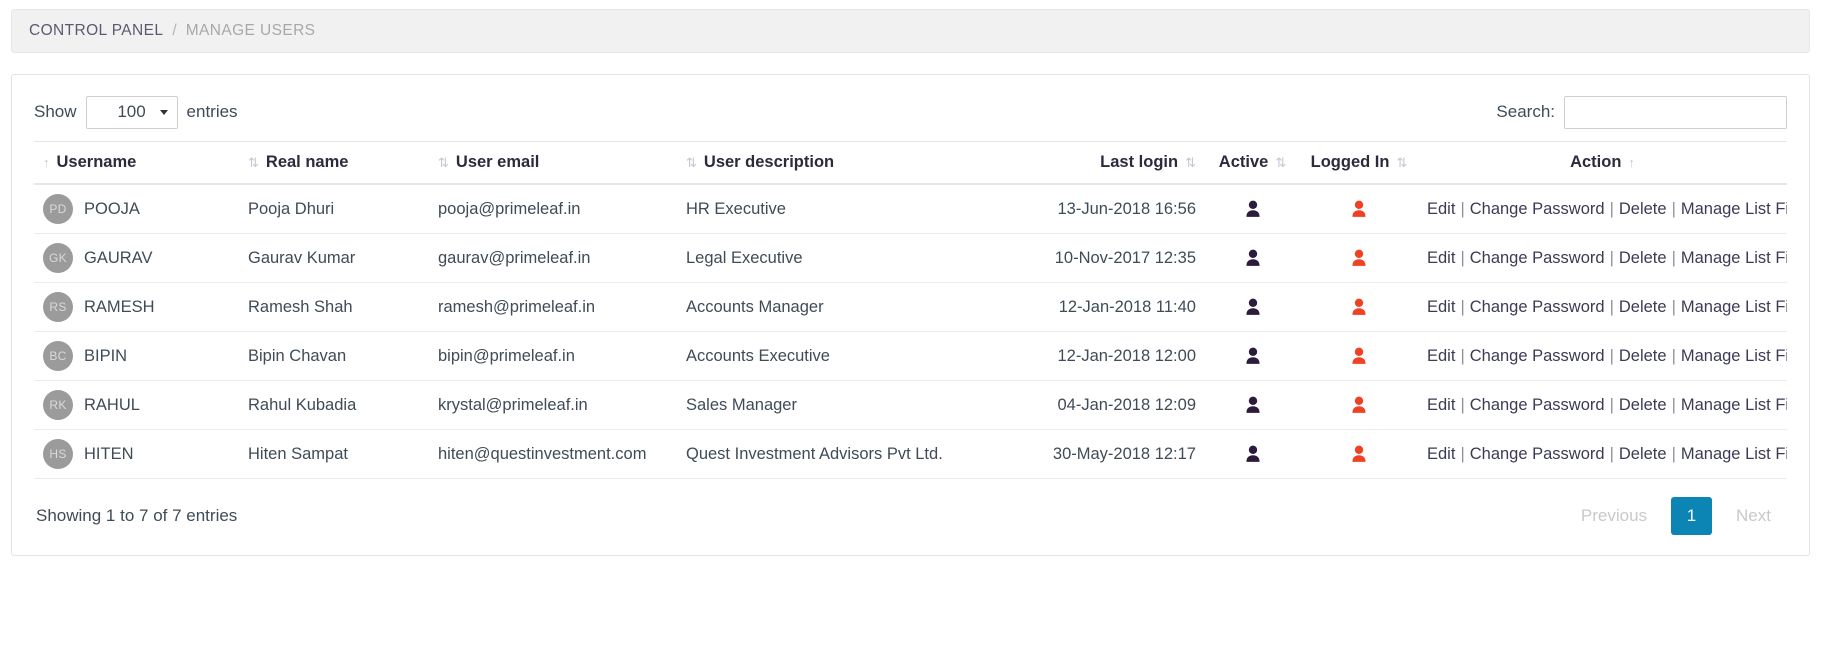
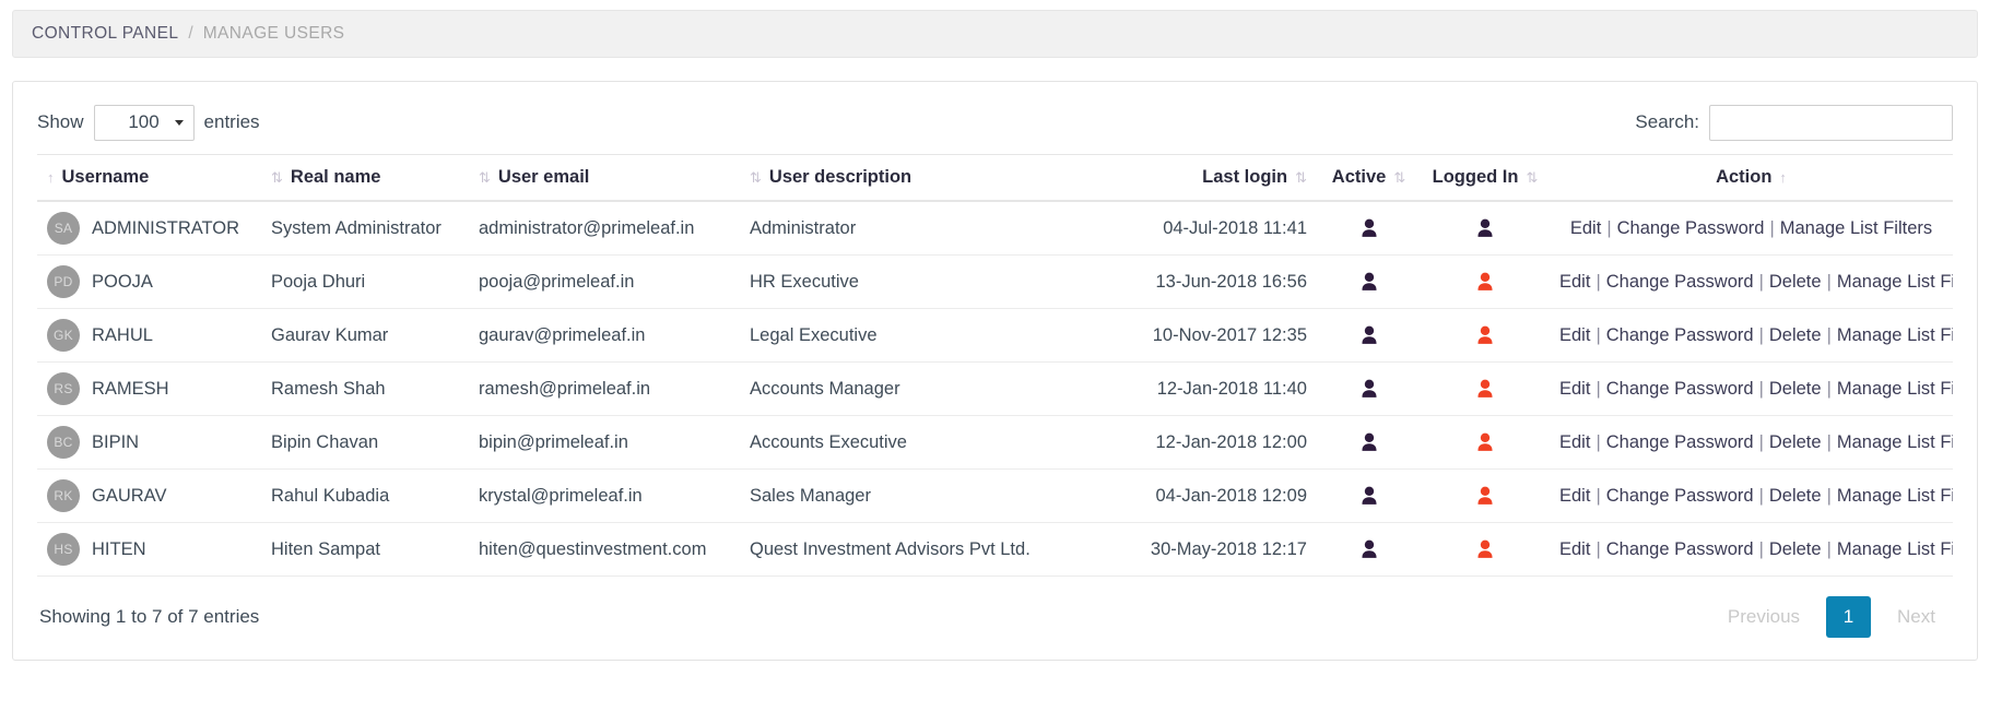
  CONTROL PANEL
  /
  MANAGE USERS
  Show
  100
  entries
  Search:
  ↑ Username	⇅ Real name	⇅ User email	⇅ User description	Last login ⇅	Active ⇅	Logged In ⇅	Action ↑
+ SA ADMINISTRATOR	System Administrator	administrator@primeleaf.in	Administrator	04-Jul-2018 11:41			Edit | Change Password | Manage List Filters
  PD POOJA	Pooja Dhuri	pooja@primeleaf.in	HR Executive	13-Jun-2018 16:56			Edit | Change Password | Delete | Manage List F
- GK GAURAV	Gaurav Kumar	gaurav@primeleaf.in	Legal Executive	10-Nov-2017 12:35			Edit | Change Password | Delete | Manage List F
+ GK RAHUL	Gaurav Kumar	gaurav@primeleaf.in	Legal Executive	10-Nov-2017 12:35			Edit | Change Password | Delete | Manage List F
  RS RAMESH	Ramesh Shah	ramesh@primeleaf.in	Accounts Manager	12-Jan-2018 11:40			Edit | Change Password | Delete | Manage List F
  BC BIPIN	Bipin Chavan	bipin@primeleaf.in	Accounts Executive	12-Jan-2018 12:00			Edit | Change Password | Delete | Manage List F
- RK RAHUL	Rahul Kubadia	krystal@primeleaf.in	Sales Manager	04-Jan-2018 12:09			Edit | Change Password | Delete | Manage List F
+ RK GAURAV	Rahul Kubadia	krystal@primeleaf.in	Sales Manager	04-Jan-2018 12:09			Edit | Change Password | Delete | Manage List F
  HS HITEN	Hiten Sampat	hiten@questinvestment.com	Quest Investment Advisors Pvt Ltd.	30-May-2018 12:17			Edit | Change Password | Delete | Manage List F
  Showing 1 to 7 of 7 entries
  Previous
  1
  Next
